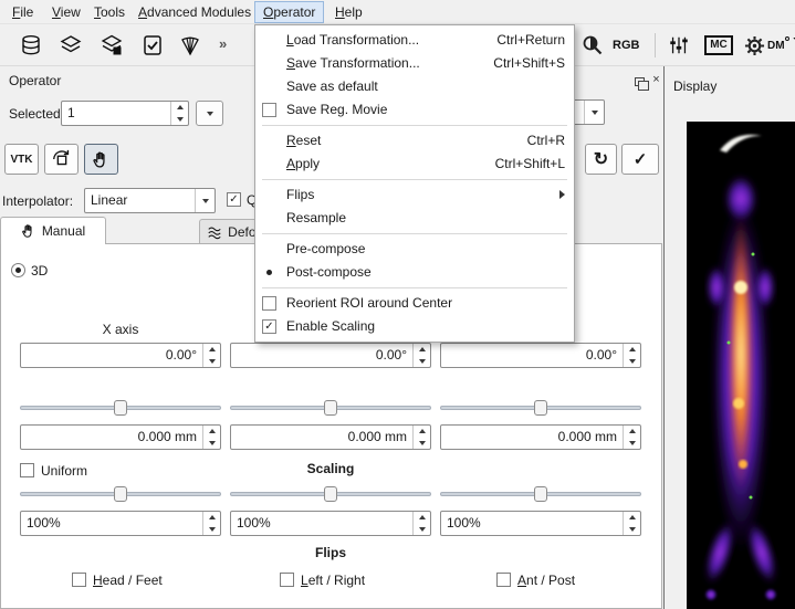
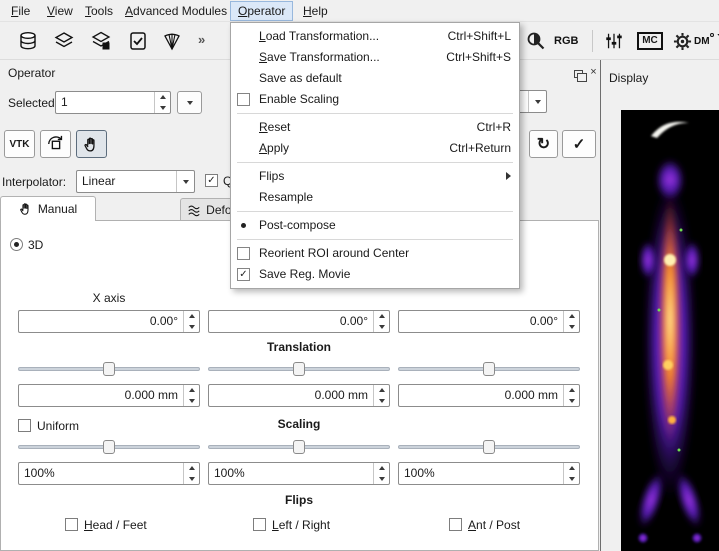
  File
  View
  Tools
  Advanced Modules
  Operator
  Help
  »
  RGB
  MC
  DM
  Operator
  ×
  Selected
  1
  VTK
  ↻
  ✓
  Interpolator:
  Linear
  ✓
  Manual
  3D
  X axis
  0.00°
  0.00°
  0.00°
+ Translation
  0.000 mm
  0.000 mm
  0.000 mm
  Uniform
  Scaling
  100%
  100%
  100%
  Flips
  Head / Feet
  Left / Right
  Ant / Post
  Display
  Load Transformation...
- Ctrl+Return
+ Ctrl+Shift+L
  Save Transformation...
  Ctrl+Shift+S
  Save as default
- Save Reg. Movie
+ Enable Scaling
  Reset
  Ctrl+R
  Apply
- Ctrl+Shift+L
+ Ctrl+Return
  Flips
  Resample
- Pre-compose
  Post-compose
  Reorient ROI around Center
  ✓
- Enable Scaling
+ Save Reg. Movie
